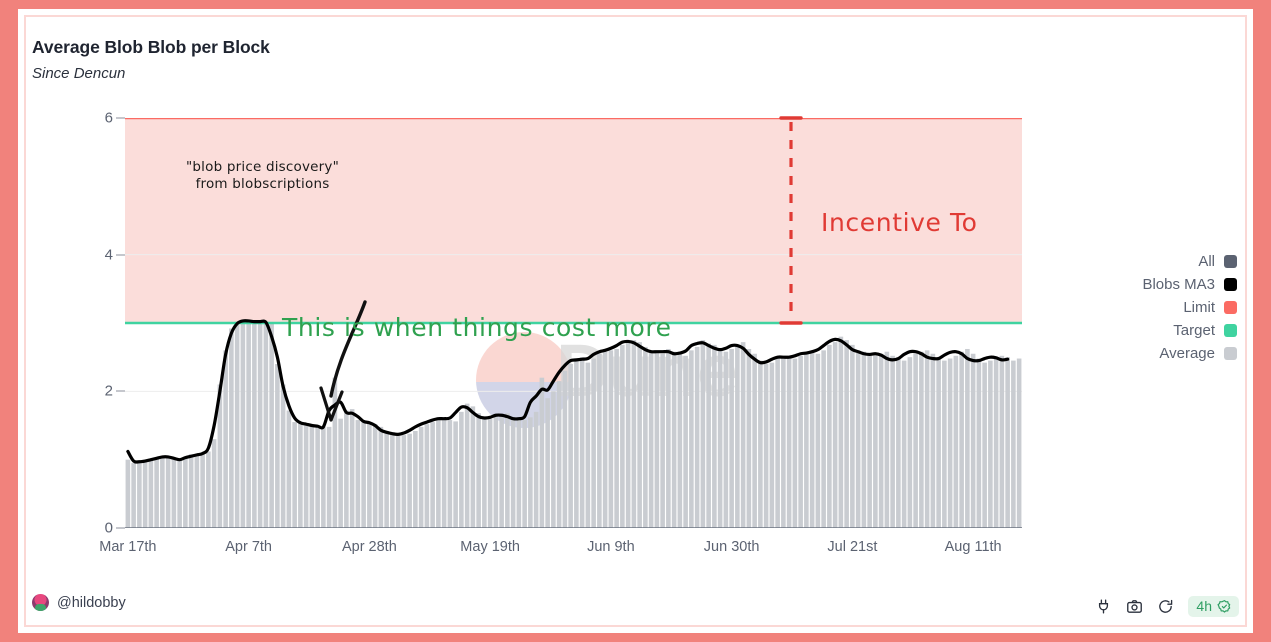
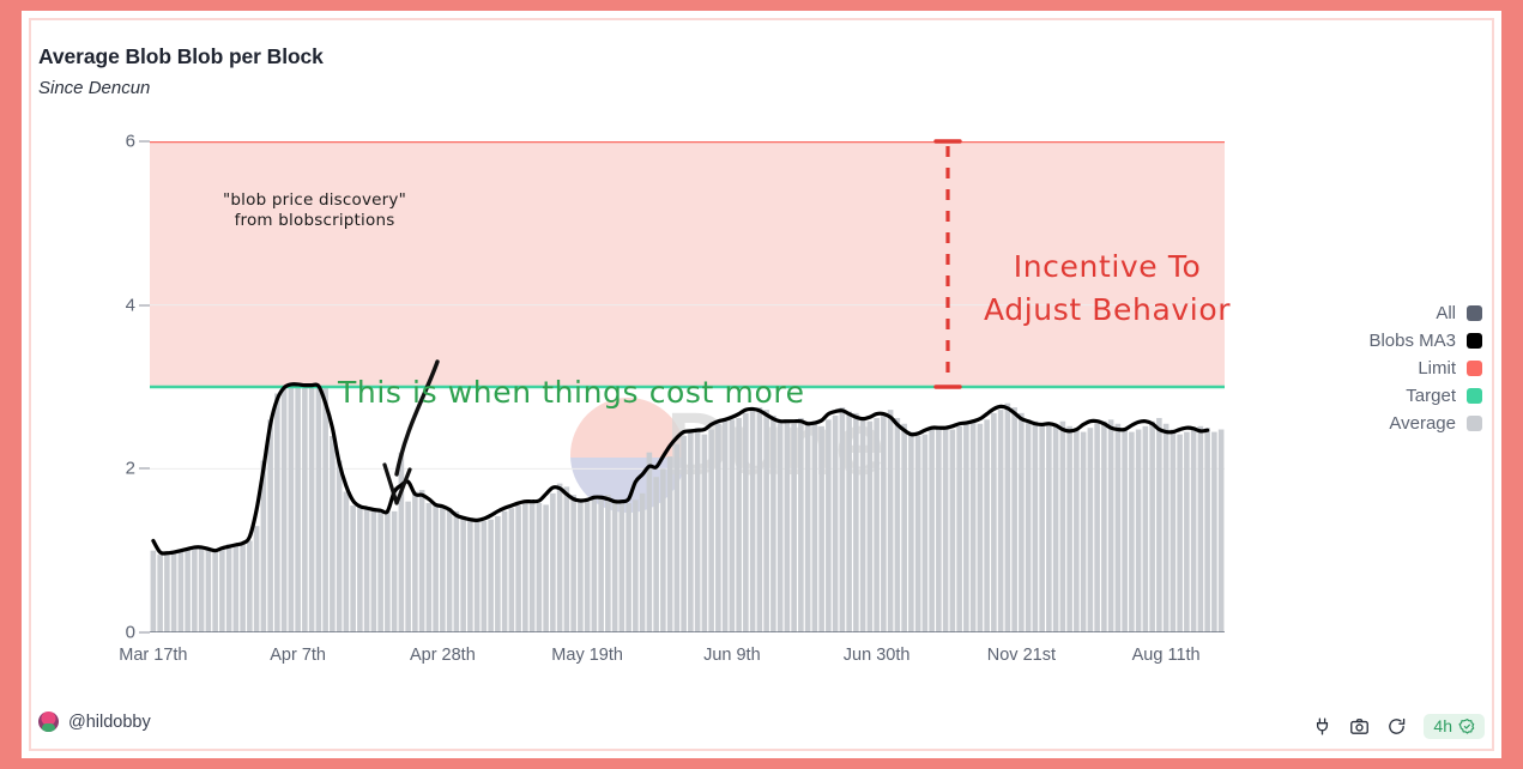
  Average Blob Blob per Block
  Since Dencun
  0
  2
  4
  6
  Mar 17th
  Apr 7th
  Apr 28th
  May 19th
  Jun 9th
  Jun 30th
- Jul 21st
+ Nov 21st
  Aug 11th
  "blob price discovery"
  from blobscriptions
  This is when things cost more
  Incentive To
+ Adjust Behavior
  All
  Blobs MA3
  Limit
  Target
  Average
  @hildobby
  4h
